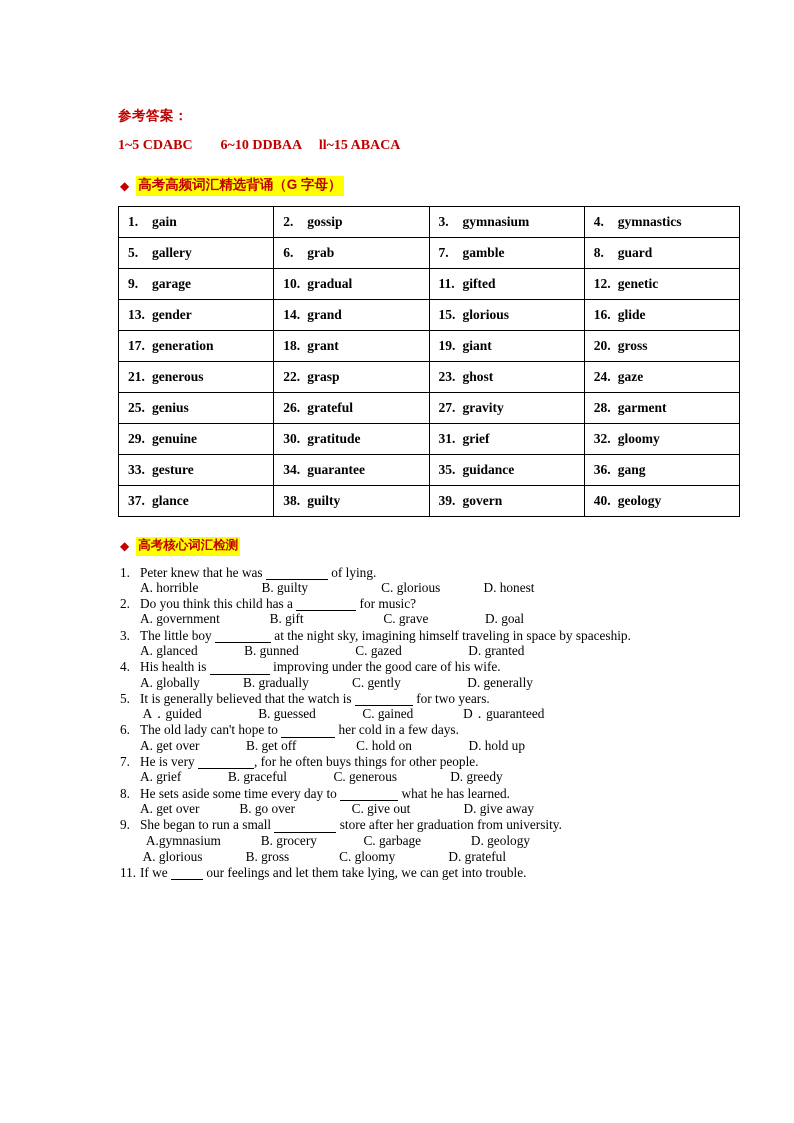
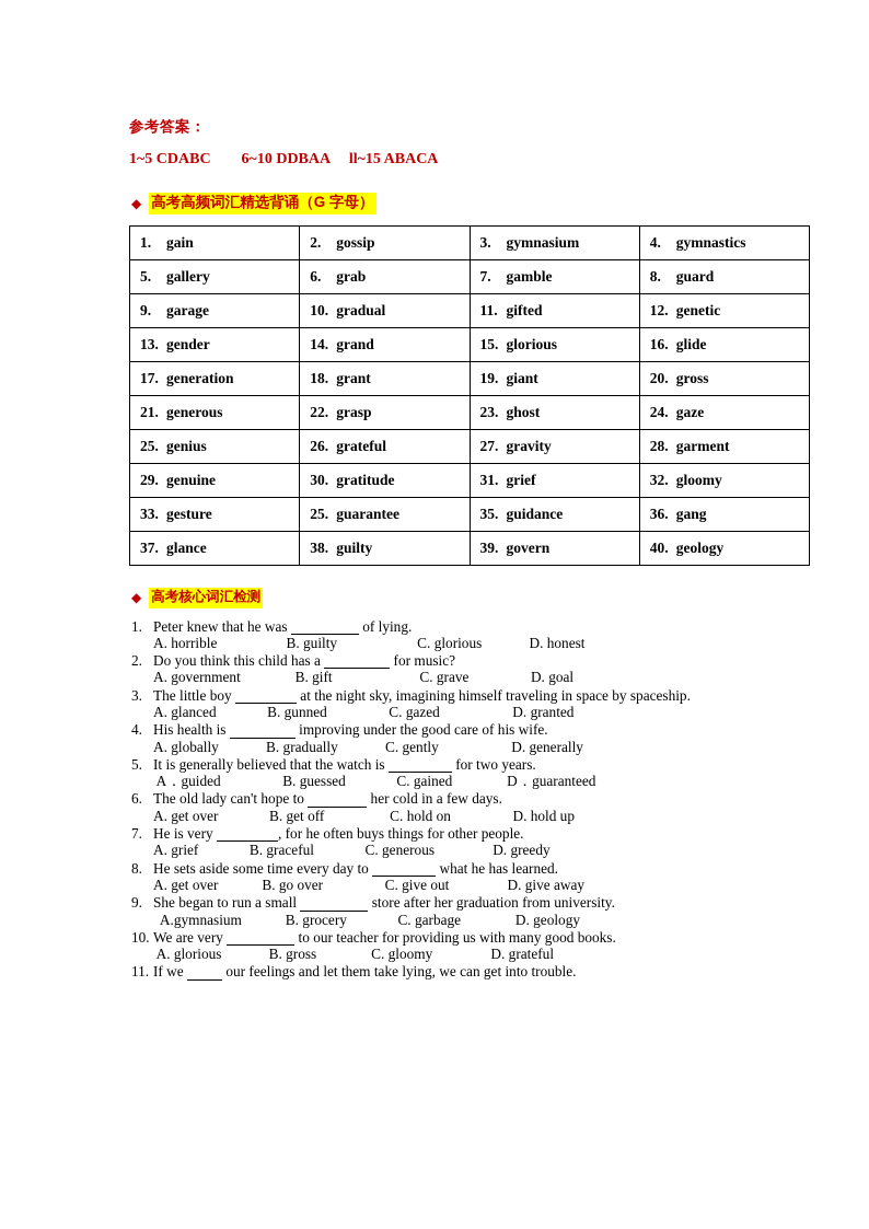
  参考答案：
  1~5 CDABC 6~10 DDBAA ll~15 ABACA
  ◆
  高考高频词汇精选背诵（G 字母）
  1. gain	2. gossip	3. gymnasium	4. gymnastics
  5. gallery	6. grab	7. gamble	8. guard
  9. garage	10. gradual	11. gifted	12. genetic
  13. gender	14. grand	15. glorious	16. glide
  17. generation	18. grant	19. giant	20. gross
  21. generous	22. grasp	23. ghost	24. gaze
  25. genius	26. grateful	27. gravity	28. garment
  29. genuine	30. gratitude	31. grief	32. gloomy
- 33. gesture	34. guarantee	35. guidance	36. gang
+ 33. gesture	25. guarantee	35. guidance	36. gang
  37. glance	38. guilty	39. govern	40. geology
  ◆
  高考核心词汇检测
  1.
  Peter knew that he was of lying.
  A. horrible B. guilty C. glorious D. honest
  2.
  Do you think this child has a for music?
  A. government B. gift C. grave D. goal
  3.
  The little boy at the night sky, imagining himself traveling in space by spaceship.
  A. glanced B. gunned C. gazed D. granted
  4.
  His health is improving under the good care of his wife.
  A. globally B. gradually C. gently D. generally
  5.
  It is generally believed that the watch is for two years.
  A．guided B. guessed C. gained D．guaranteed
  6.
  The old lady can't hope to her cold in a few days.
  A. get over B. get off C. hold on D. hold up
  7.
  He is very , for he often buys things for other people.
  A. grief B. graceful C. generous D. greedy
  8.
  He sets aside some time every day to what he has learned.
  A. get over B. go over C. give out D. give away
  9.
  She began to run a small store after her graduation from university.
  A.gymnasium B. grocery C. garbage D. geology
+ 10.
+ We are very to our teacher for providing us with many good books.
  A. glorious B. gross C. gloomy D. grateful
  11.
  If we our feelings and let them take lying, we can get into trouble.
